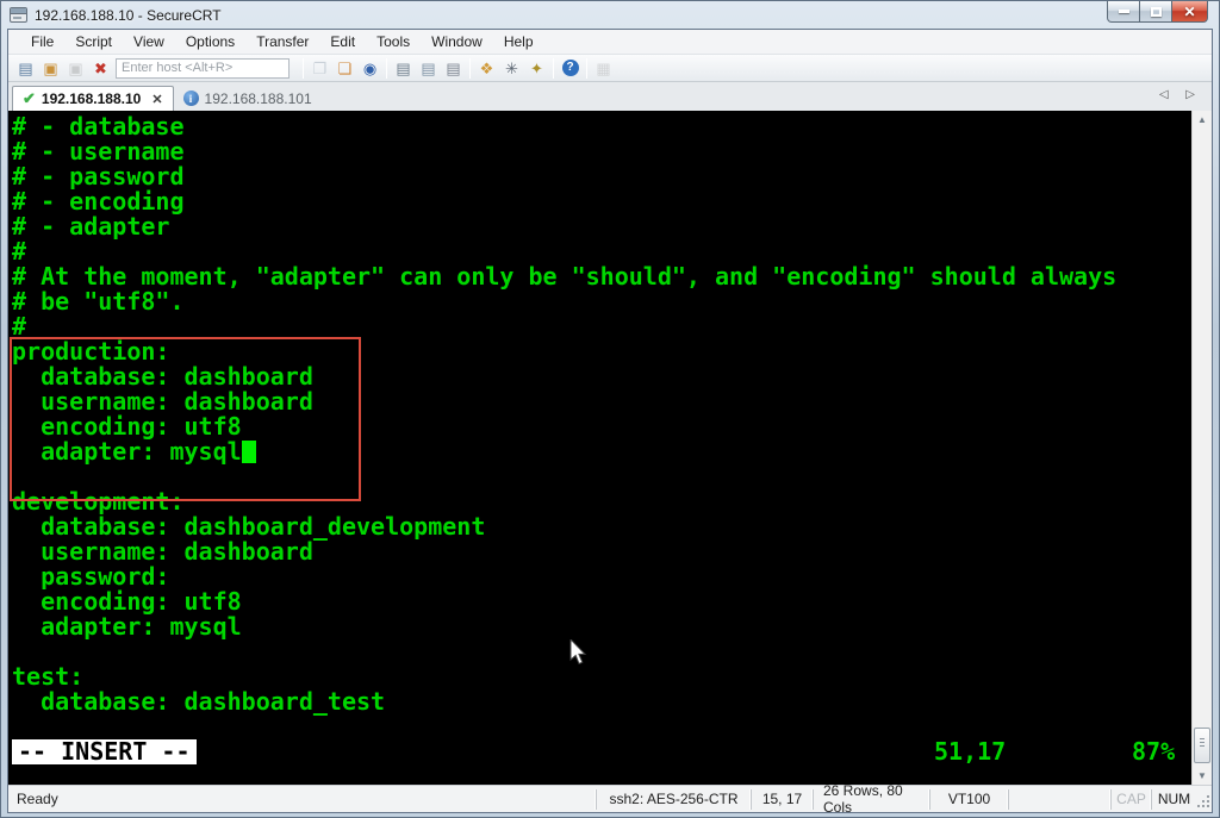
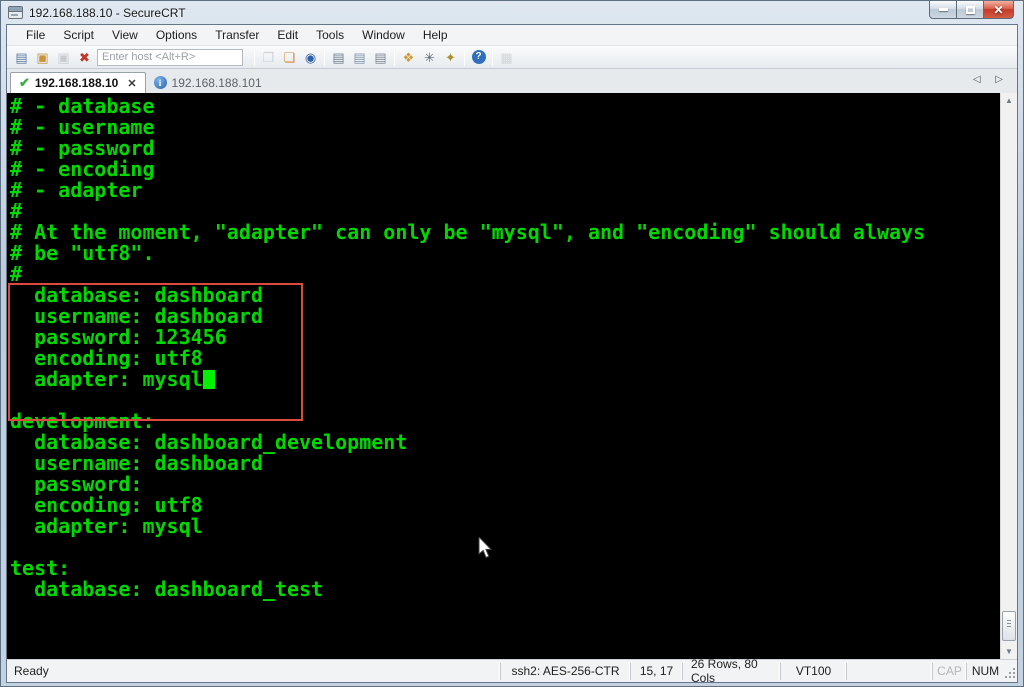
  192.168.188.10 - SecureCRT
  ✕
  File
  Script
  View
  Options
  Transfer
  Edit
  Tools
  Window
  Help
  ▤
  ▣
  ▣
  ✖
  Enter host <Alt+R>
  ❐
  ❏
  ◉
  ▤
  ▤
  ▤
  ❖
  ✳
  ✦
  ?
  ▦
  ✔
  192.168.188.10
  ✕
  i
  192.168.188.101
  ◁ ▷
  # - database
  # - username
  # - password
  # - encoding
  # - adapter
  #
- # At the moment, "adapter" can only be "should", and "encoding" should always
+ # At the moment, "adapter" can only be "mysql", and "encoding" should always
  # be "utf8".
  #
- production:
  database: dashboard
  username: dashboard
+ password: 123456
  encoding: utf8
  adapter: mysql
  development:
  database: dashboard_development
  username: dashboard
  password:
  encoding: utf8
  adapter: mysql
  test:
  database: dashboard_test
- -- INSERT --
- 51,17
- 87%
  ▲
  ▼
  Ready
  ssh2: AES-256-CTR
  15, 17
  26 Rows, 80 Cols
  VT100
  CAP
  NUM
